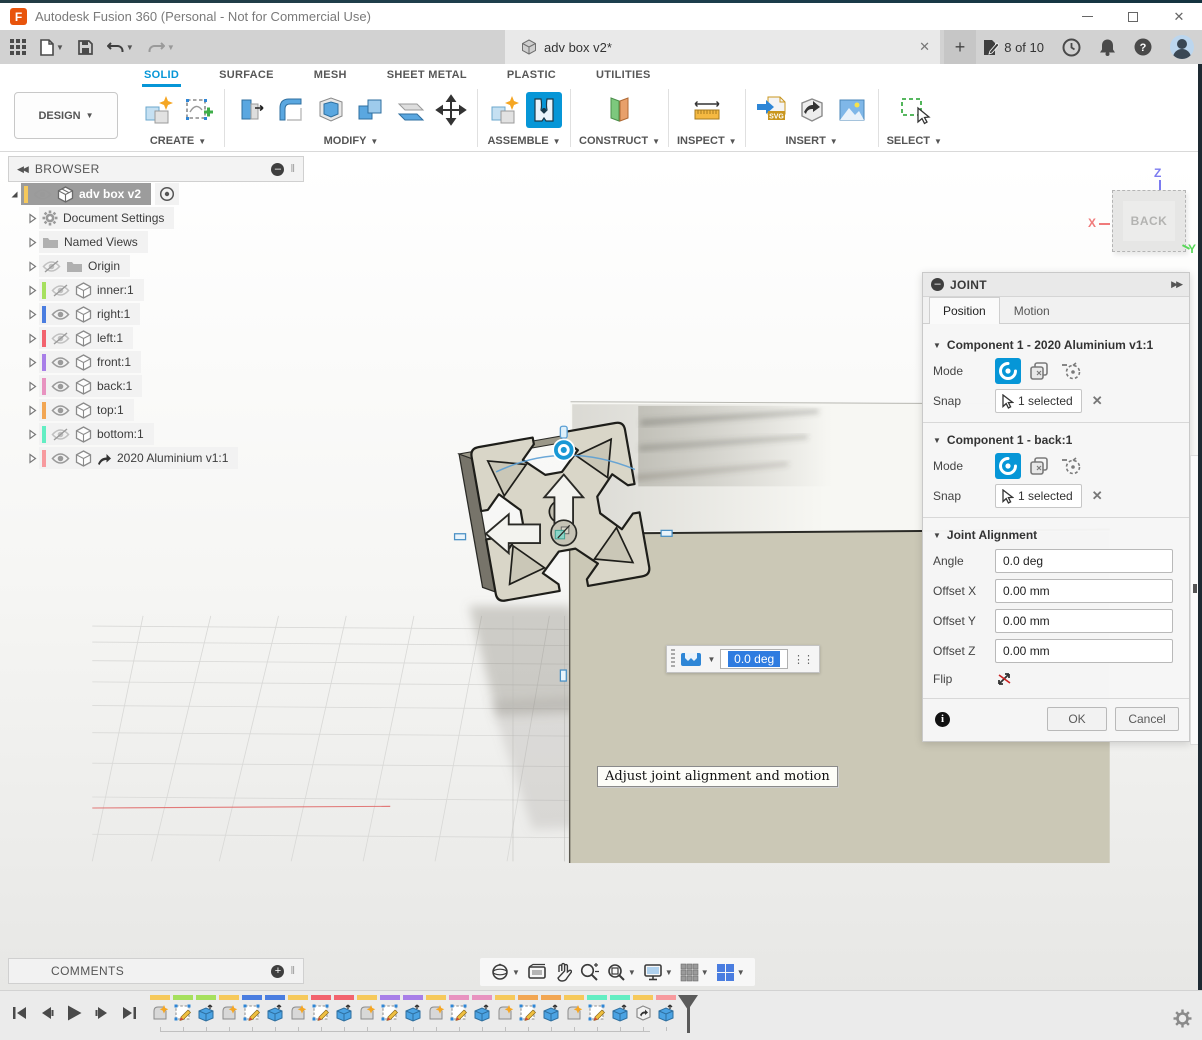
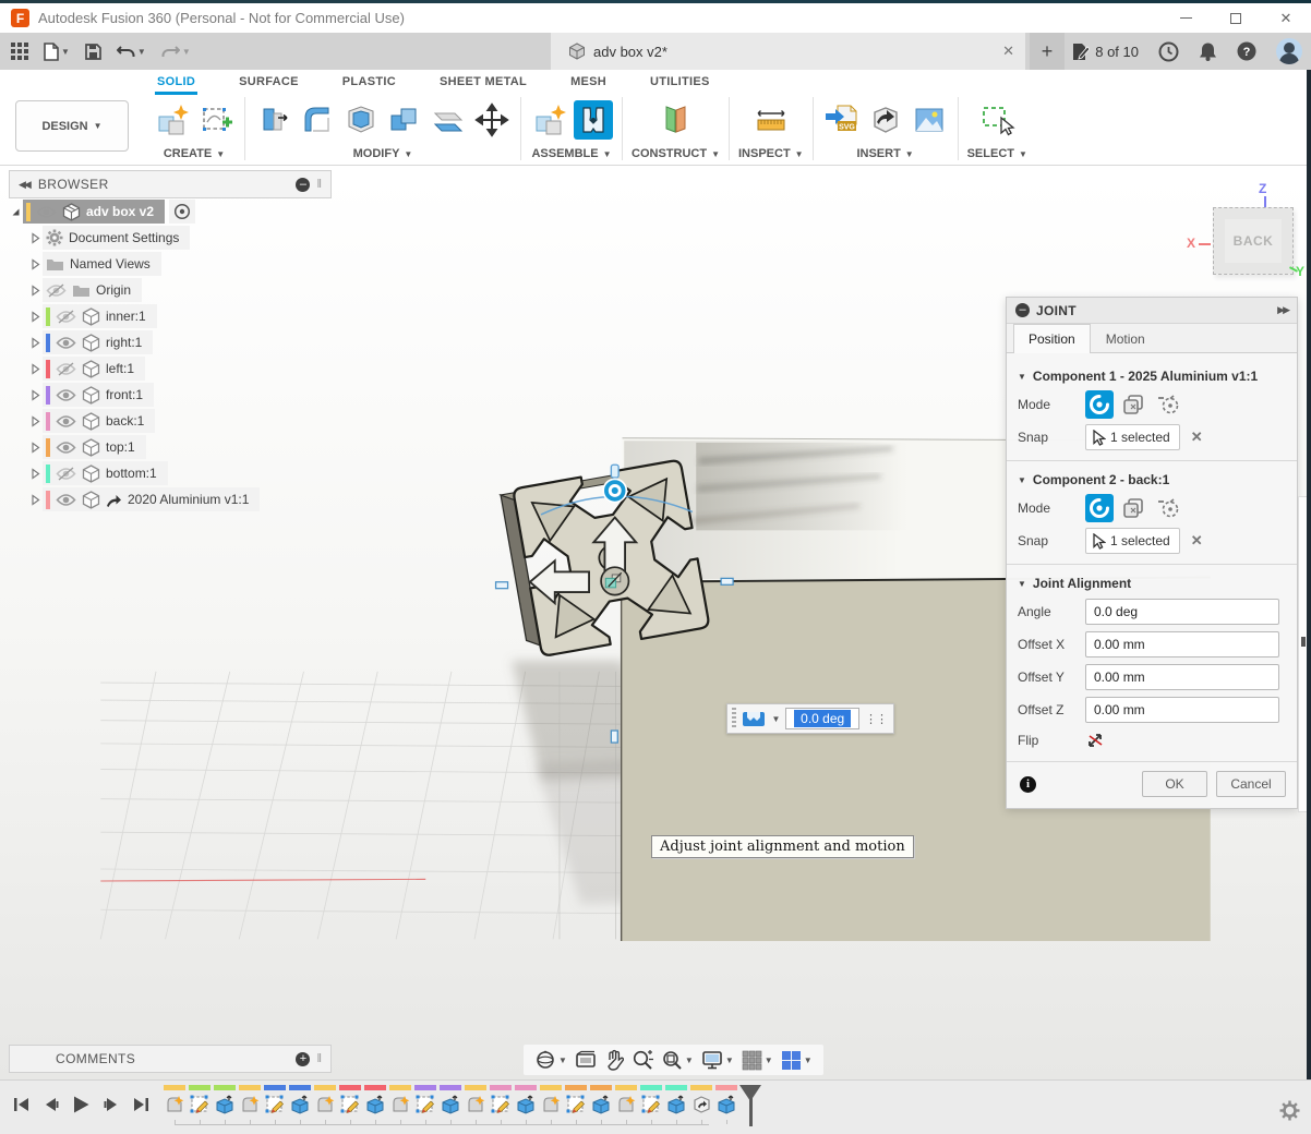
  F
  Autodesk Fusion 360 (Personal - Not for Commercial Use)
  ✕
  ▼
  ▼
  ▼
  adv box v2*
  ✕
  +
  8 of 10
  ?
  SOLID
  SURFACE
- MESH
+ PLASTIC
  SHEET METAL
- PLASTIC
+ MESH
  UTILITIES
  DESIGN
  ▼
  CREATE
  ▼
  MODIFY
  ▼
  ASSEMBLE
  ▼
  CONSTRUCT
  ▼
  INSPECT
  ▼
  INSERT
  ▼
  SELECT
  ▼
  ◀◀
  BROWSER
  –
  ‖
  adv box v2
  Document Settings
  Named Views
  Origin
  inner:1
  right:1
  left:1
  front:1
  back:1
  top:1
  bottom:1
  2020 Aluminium v1:1
  COMMENTS
  +
  ‖
  Z
  X
  BACK
  Y
  –
  JOINT
  ▶▶
  Position
  Motion
  ▼
- Component 1 - 2020 Aluminium v1:1
+ Component 1 - 2025 Aluminium v1:1
  Mode
  Snap
  1 selected
  ✕
  ▼
- Component 1 - back:1
+ Component 2 - back:1
  Mode
  Snap
  1 selected
  ✕
  ▼
  Joint Alignment
  Angle
  0.0 deg
  Offset X
  0.00 mm
  Offset Y
  0.00 mm
  Offset Z
  0.00 mm
  Flip
  i
  OK
  Cancel
  ▼
  0.0 deg
  ⋮⋮
  Adjust joint alignment and motion
  ▼
  ▼
  ▼
  ▼
  ▼
